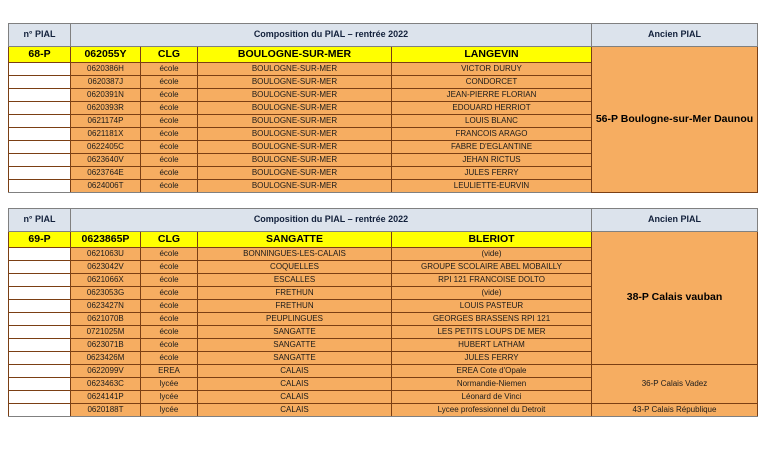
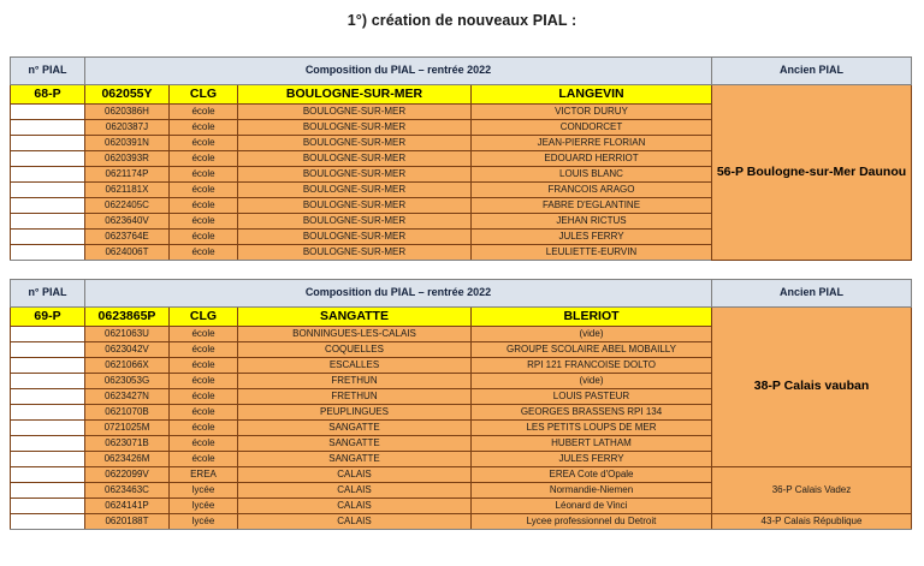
+ 1°) création de nouveaux PIAL :
  n° PIAL	Composition du PIAL – rentrée 2022	Ancien PIAL
  68-P	062055Y	CLG	BOULOGNE-SUR-MER	LANGEVIN	56-P Boulogne-sur-Mer Daunou
  	0620386H	école	BOULOGNE-SUR-MER	VICTOR DURUY
  	0620387J	école	BOULOGNE-SUR-MER	CONDORCET
  	0620391N	école	BOULOGNE-SUR-MER	JEAN-PIERRE FLORIAN
  	0620393R	école	BOULOGNE-SUR-MER	EDOUARD HERRIOT
  	0621174P	école	BOULOGNE-SUR-MER	LOUIS BLANC
  	0621181X	école	BOULOGNE-SUR-MER	FRANCOIS ARAGO
  	0622405C	école	BOULOGNE-SUR-MER	FABRE D'EGLANTINE
  	0623640V	école	BOULOGNE-SUR-MER	JEHAN RICTUS
  	0623764E	école	BOULOGNE-SUR-MER	JULES FERRY
  	0624006T	école	BOULOGNE-SUR-MER	LEULIETTE-EURVIN
  n° PIAL	Composition du PIAL – rentrée 2022	Ancien PIAL
  69-P	0623865P	CLG	SANGATTE	BLERIOT	38-P Calais vauban
  	0621063U	école	BONNINGUES-LES-CALAIS	(vide)
  	0623042V	école	COQUELLES	GROUPE SCOLAIRE ABEL MOBAILLY
  	0621066X	école	ESCALLES	RPI 121 FRANCOISE DOLTO
  	0623053G	école	FRETHUN	(vide)
  	0623427N	école	FRETHUN	LOUIS PASTEUR
- 	0621070B	école	PEUPLINGUES	GEORGES BRASSENS RPI 121
+ 	0621070B	école	PEUPLINGUES	GEORGES BRASSENS RPI 134
  	0721025M	école	SANGATTE	LES PETITS LOUPS DE MER
  	0623071B	école	SANGATTE	HUBERT LATHAM
  	0623426M	école	SANGATTE	JULES FERRY
  	0622099V	EREA	CALAIS	EREA Cote d'Opale	36-P Calais Vadez
  	0623463C	lycée	CALAIS	Normandie-Niemen
  	0624141P	lycée	CALAIS	Léonard de Vinci
  	0620188T	lycée	CALAIS	Lycee professionnel du Detroit	43-P Calais République
